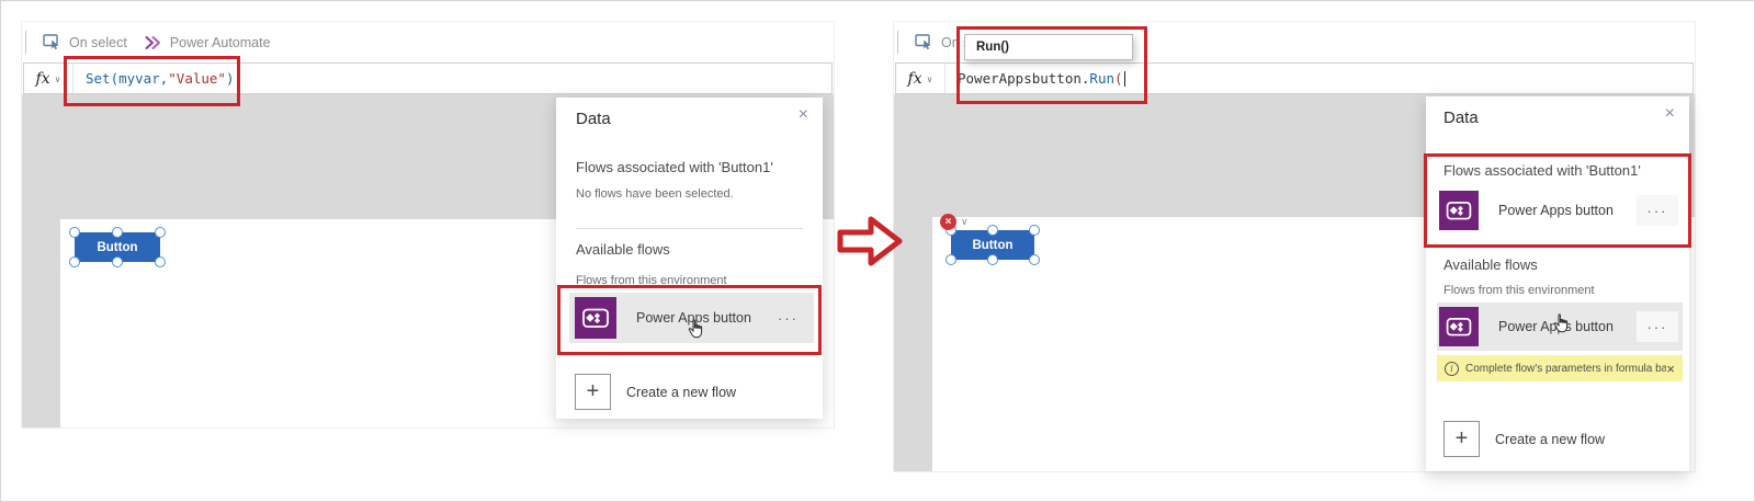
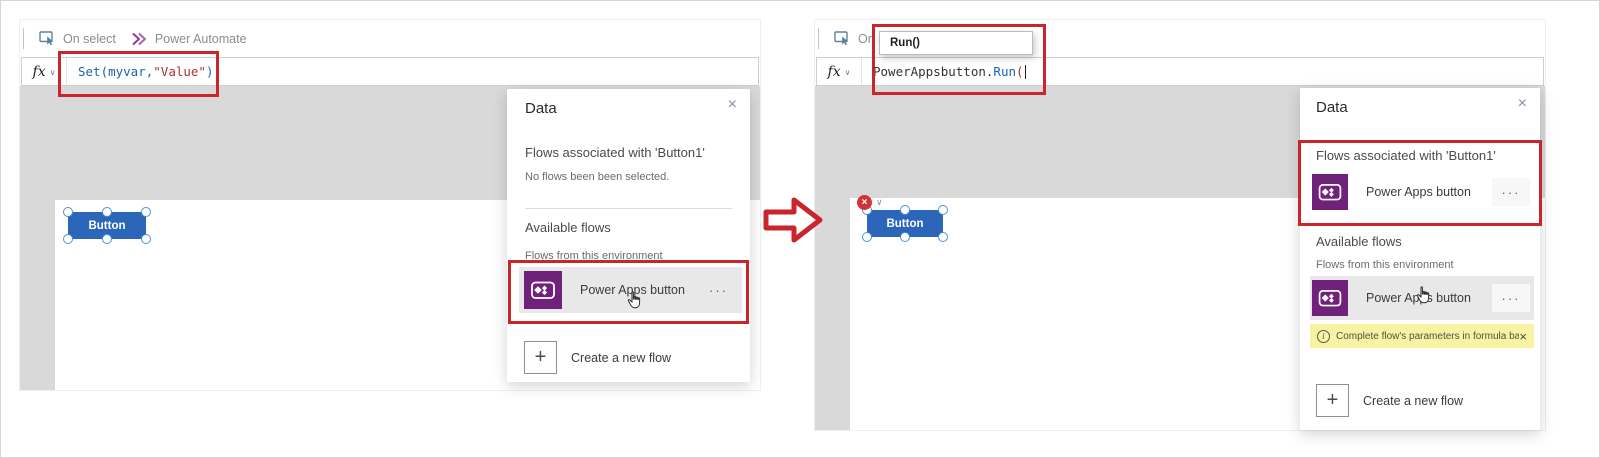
  On select
  Power Automate
  fx
  ∨
  Set(myvar,
  "Value"
  )
  Button
  Data
  ×
  Flows associated with 'Button1'
- No flows have been selected.
+ No flows been been selected.
  Available flows
  Flows from this environment
  Power Apps button
  ···
  +
  Create a new flow
  fx
  ∨
  PowerAppsbutton.
  Run
  (
  Run()
  ×
  ∨
  Button
  Data
  ×
  Flows associated with 'Button1'
  Power Apps button
  ···
  Available flows
  Flows from this environment
  Power Aps button
  ···
  i
  Complete flow's parameters in formula ba
  ×
  +
  Create a new flow
